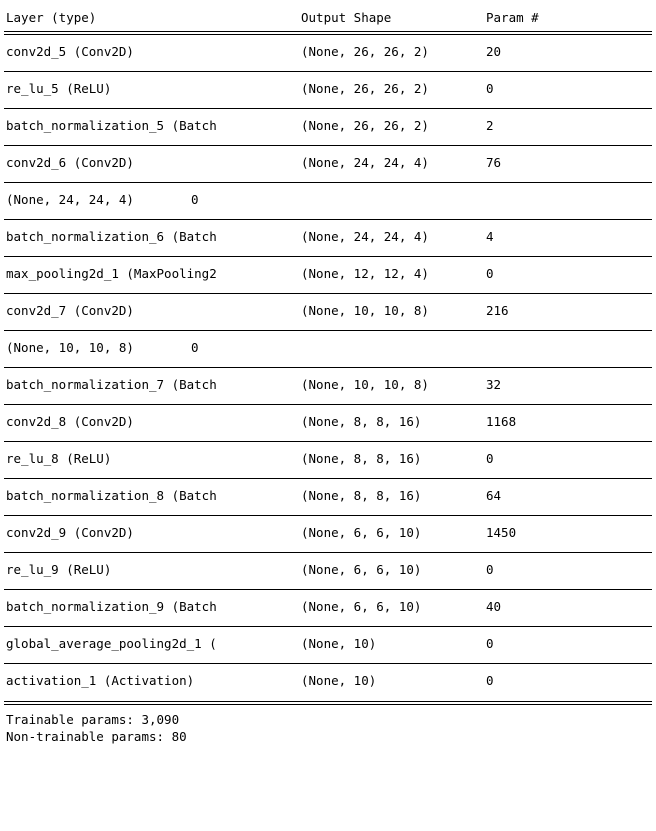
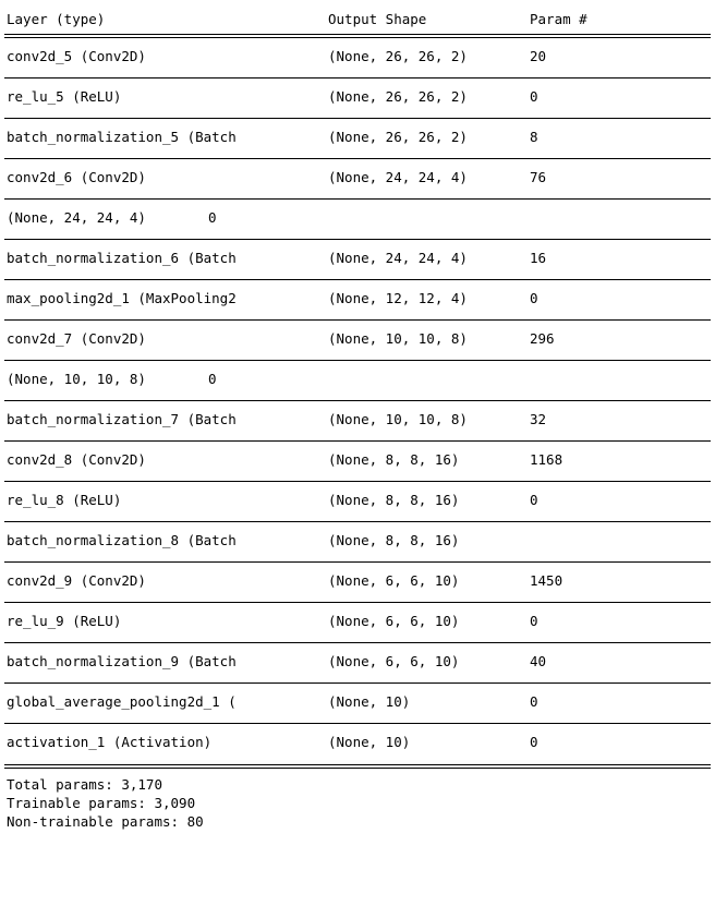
  Layer (type)
  Output Shape
  Param #
  conv2d_5 (Conv2D)
  (None, 26, 26, 2)
  20
  re_lu_5 (ReLU)
  (None, 26, 26, 2)
  0
  batch_normalization_5 (Batch
  (None, 26, 26, 2)
- 2
+ 8
  conv2d_6 (Conv2D)
  (None, 24, 24, 4)
  76
  (None, 24, 24, 4)
  0
  batch_normalization_6 (Batch
  (None, 24, 24, 4)
- 4
+ 16
  max_pooling2d_1 (MaxPooling2
  (None, 12, 12, 4)
  0
  conv2d_7 (Conv2D)
  (None, 10, 10, 8)
- 216
+ 296
  (None, 10, 10, 8)
  0
  batch_normalization_7 (Batch
  (None, 10, 10, 8)
  32
  conv2d_8 (Conv2D)
  (None, 8, 8, 16)
  1168
  re_lu_8 (ReLU)
  (None, 8, 8, 16)
  0
  batch_normalization_8 (Batch
  (None, 8, 8, 16)
- 64
  conv2d_9 (Conv2D)
  (None, 6, 6, 10)
  1450
  re_lu_9 (ReLU)
  (None, 6, 6, 10)
  0
  batch_normalization_9 (Batch
  (None, 6, 6, 10)
  40
  global_average_pooling2d_1 (
  (None, 10)
  0
  activation_1 (Activation)
  (None, 10)
  0
+ Total params: 3,170
  Trainable params: 3,090
  Non-trainable params: 80
